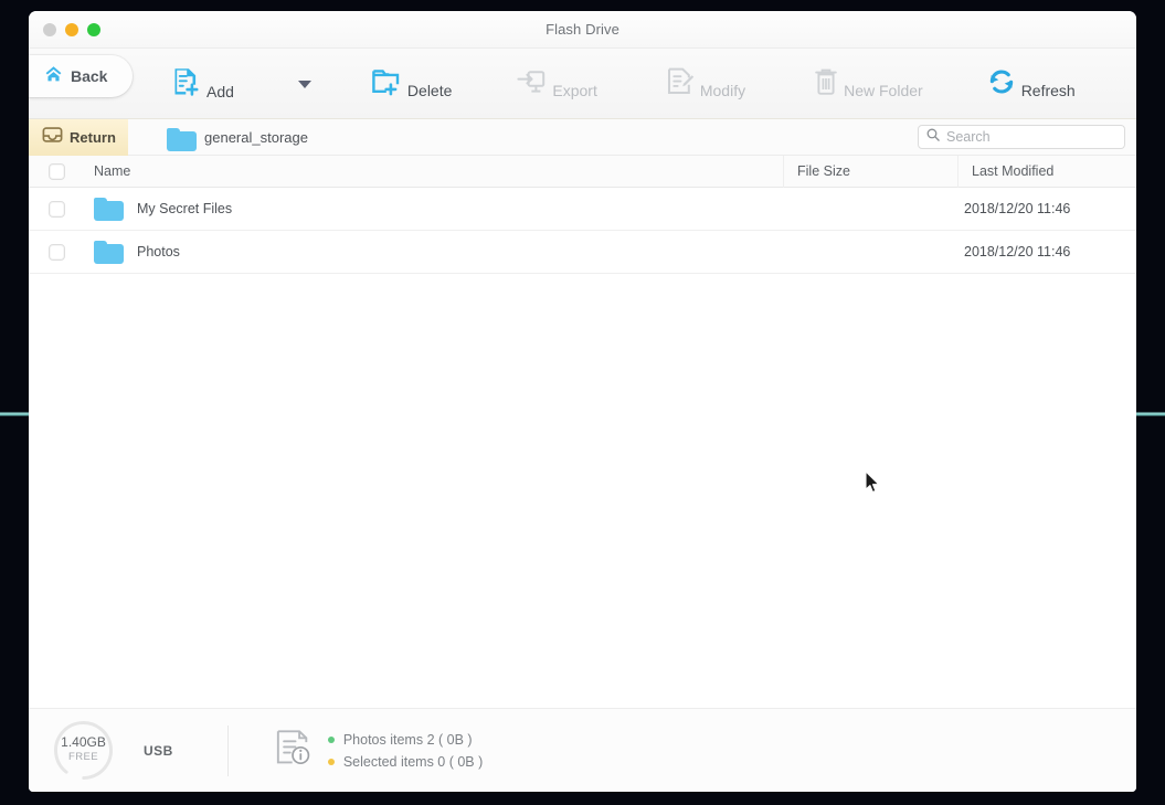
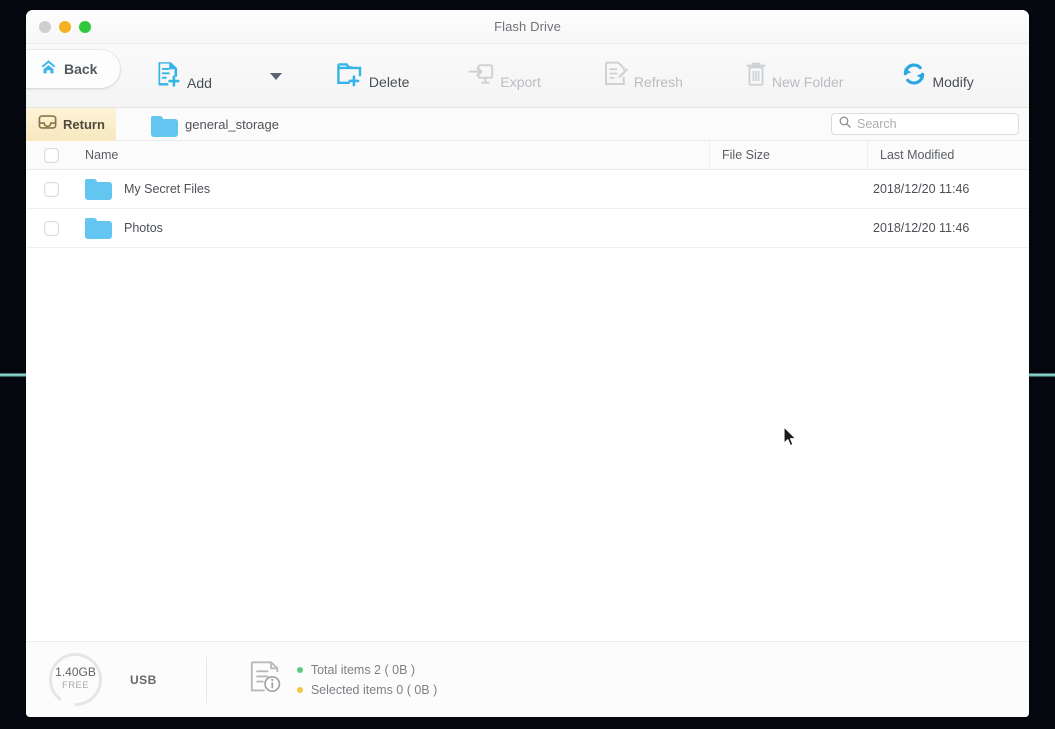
  Flash Drive
  Back
  Add
  Delete
  Export
- Modify
+ Refresh
  New Folder
- Refresh
+ Modify
  Return
  general_storage
  Search
  Name
  File Size
  Last Modified
  My Secret Files
  2018/12/20 11:46
  Photos
  2018/12/20 11:46
  1.40GB
  FREE
  USB
- Photos items 2 ( 0B )
+ Total items 2 ( 0B )
  Selected items 0 ( 0B )
